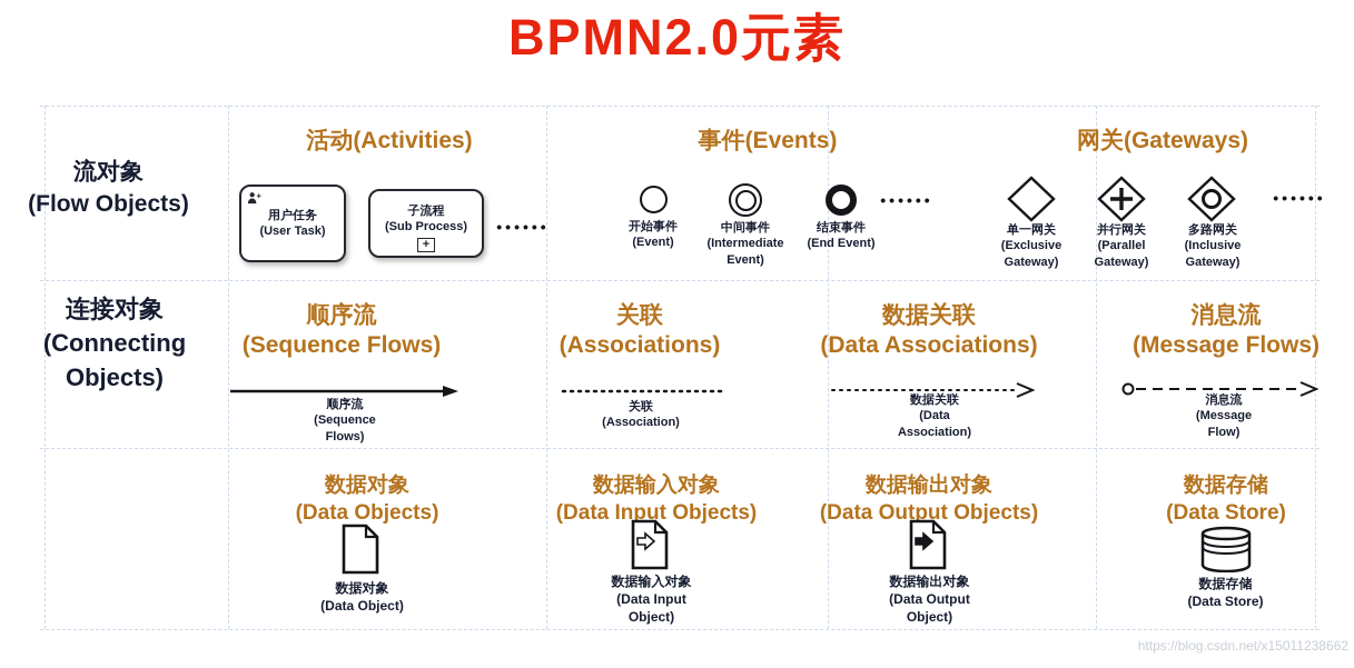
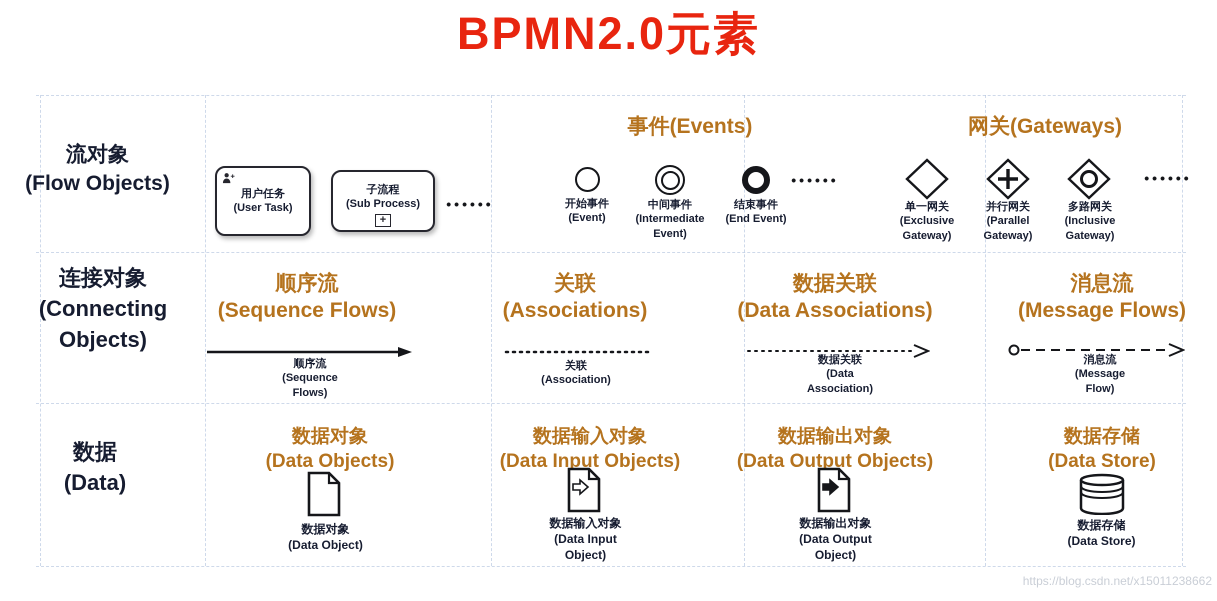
  BPMN2.0元素
  流对象
  (Flow Objects)
- 活动(Activities)
  用户任务
  (User Task)
  子流程
  (Sub Process)
  +
  ••••••
  事件(Events)
  开始事件
  (Event)
  中间事件
  (Intermediate
  Event)
  结束事件
  (End Event)
  ••••••
  网关(Gateways)
  单一网关
  (Exclusive
  Gateway)
  并行网关
  (Parallel
  Gateway)
  多路网关
  (Inclusive
  Gateway)
  ••••••
  连接对象
  (Connecting
  Objects)
  顺序流
  (Sequence Flows)
  顺序流
  (Sequence
  Flows)
  关联
  (Associations)
  关联
  (Association)
  数据关联
  (Data Associations)
  数据关联
  (Data
  Association)
  消息流
  (Message Flows)
  消息流
  (Message
  Flow)
+ 数据
+ (Data)
  数据对象
  (Data Objects)
  数据对象
  (Data Object)
  数据输入对象
  (Data Input Objects)
  数据输入对象
  (Data Input
  Object)
  数据输出对象
  (Data Output Objects)
  数据输出对象
  (Data Output
  Object)
  数据存储
  (Data Store)
  数据存储
  (Data Store)
  https://blog.csdn.net/x15011238662
